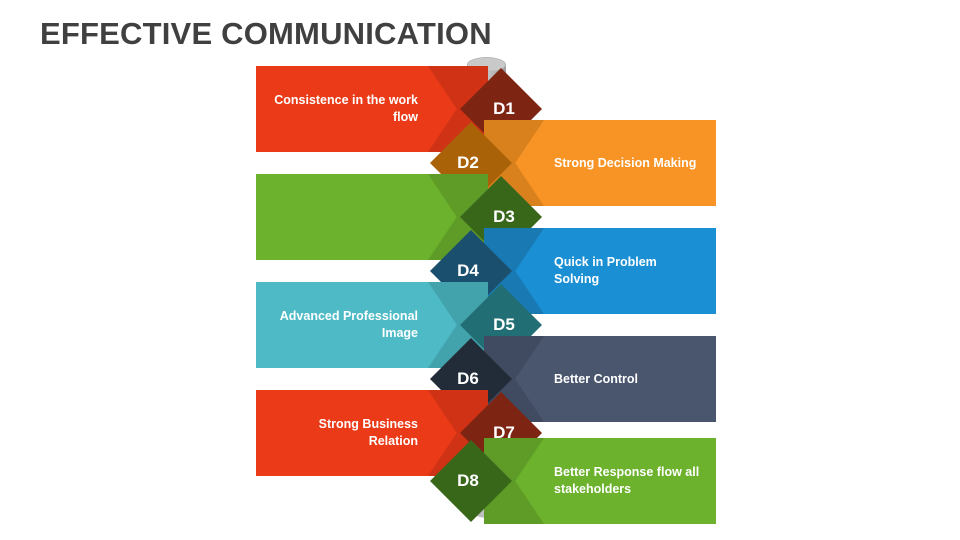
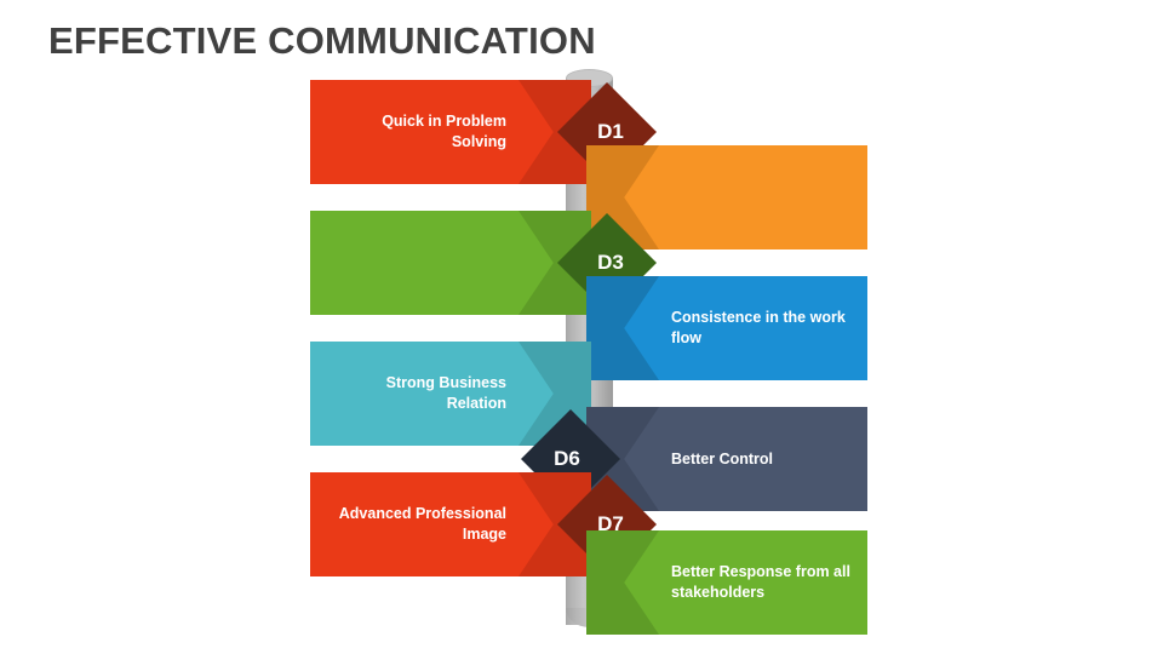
  EFFECTIVE COMMUNICATION
- Consistence in the work flow
+ Quick in Problem Solving
  D1
- Strong Decision Making
- D2
  D3
- Quick in Problem Solving
+ Consistence in the work flow
- D4
- Advanced Professional Image
+ Strong Business Relation
- D5
  Better Control
  D6
- Strong Business Relation
+ Advanced Professional Image
  D7
- Better Response flow all stakeholders
+ Better Response from all stakeholders
- D8
